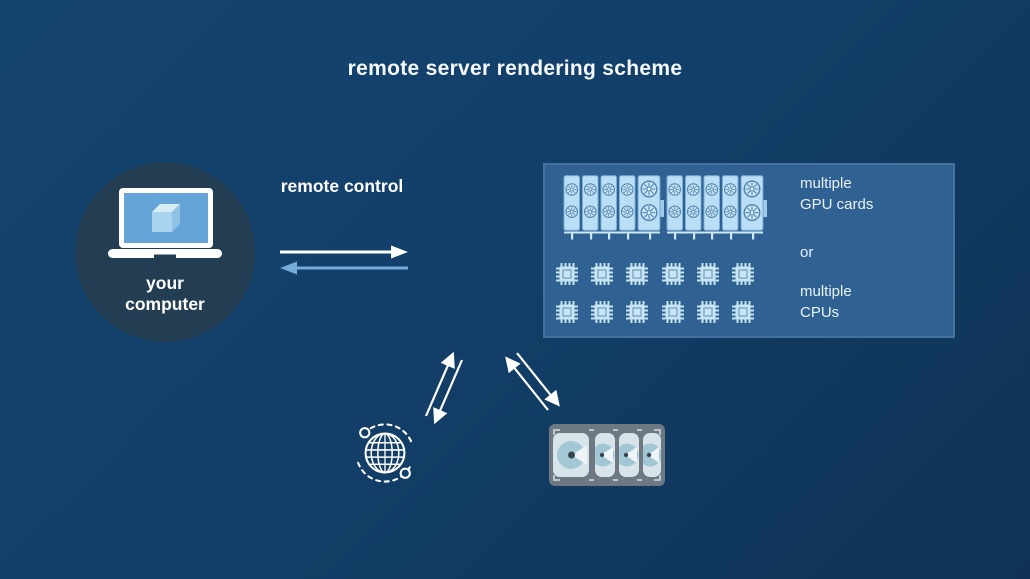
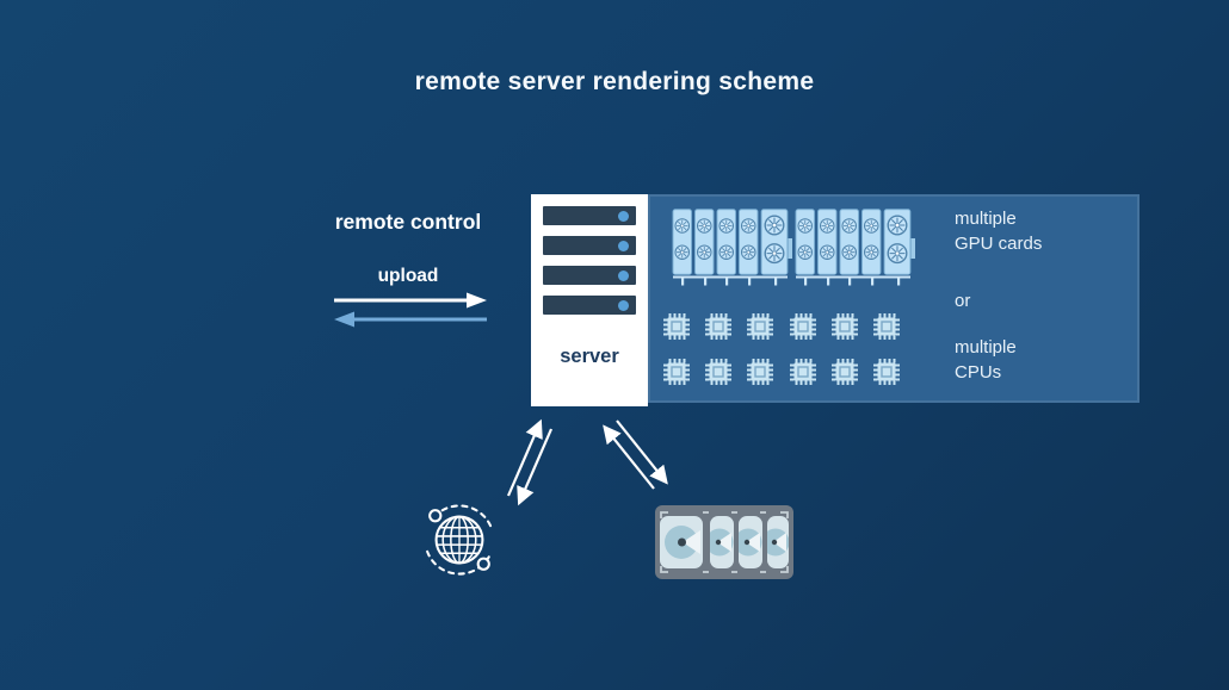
  remote server rendering scheme
- your
- computer
  remote control
+ upload
+ server
  multiple
  GPU cards
  or
  multiple
  CPUs
